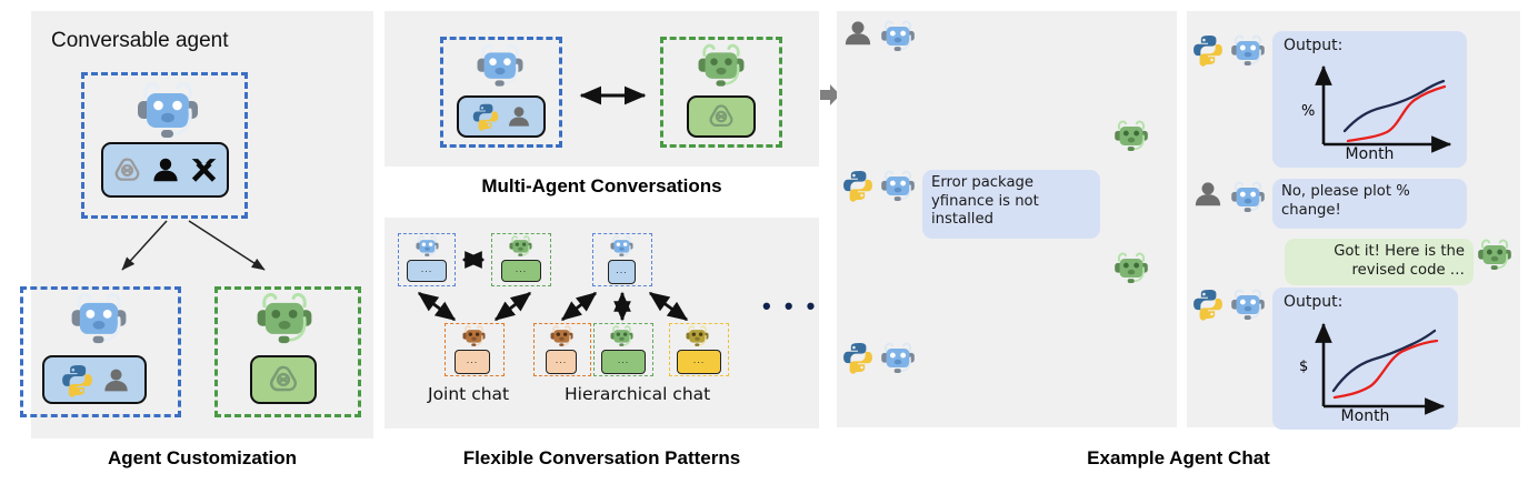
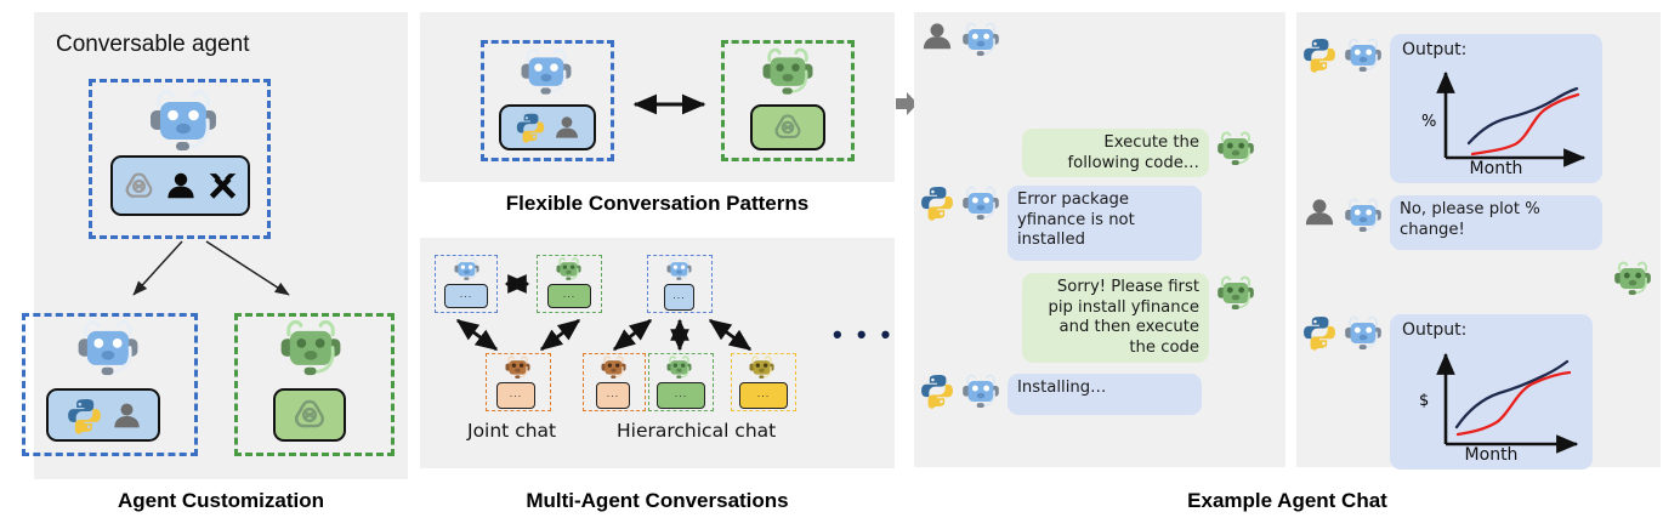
  Conversable agent
  Agent Customization
- Multi-Agent Conversations
+ Flexible Conversation Patterns
  ...
  ...
  ...
  Joint chat
  ...
  ...
  ...
  ...
  Hierarchical chat
  • • •
- Flexible Conversation Patterns
+ Multi-Agent Conversations
+ Execute the following code…
  Error package yfinance is not installed
+ Sorry! Please first pip install yfinance and then execute the code
+ Installing…
  Output:
  %
  Month
  No, please plot % change!
- Got it! Here is the revised code …
  Output:
  $
  Month
  Example Agent Chat
